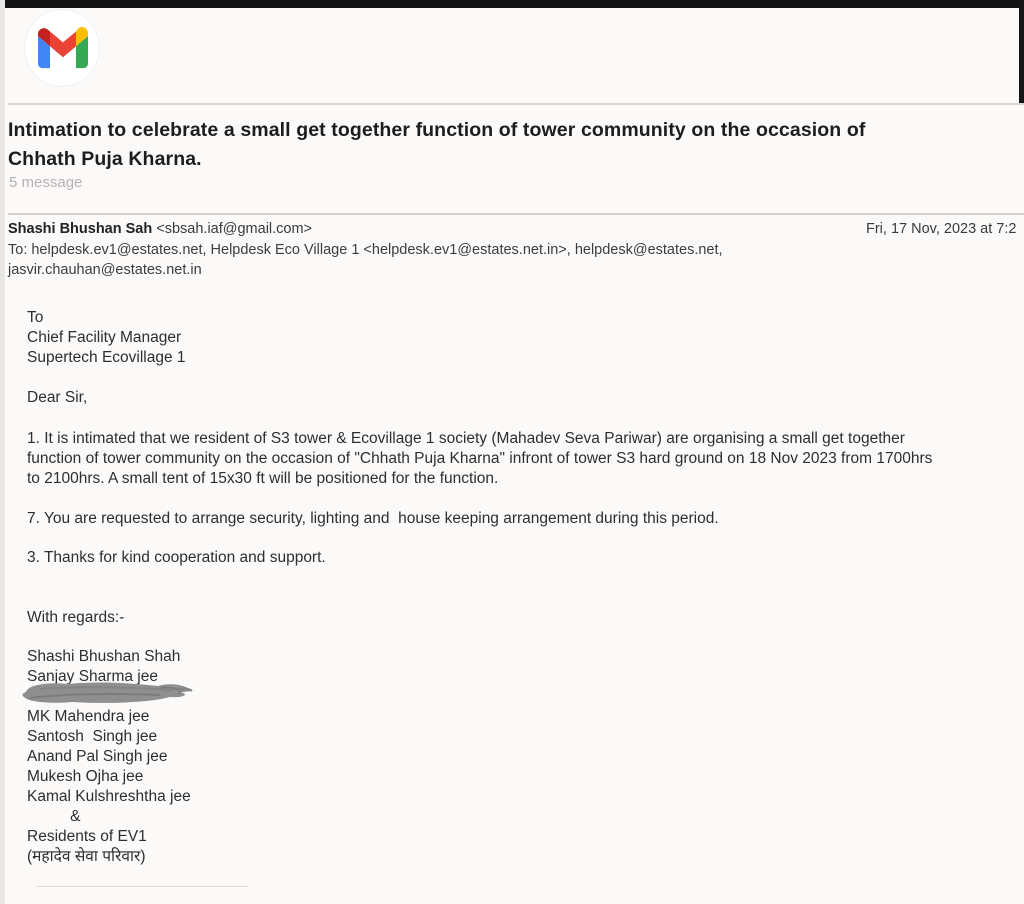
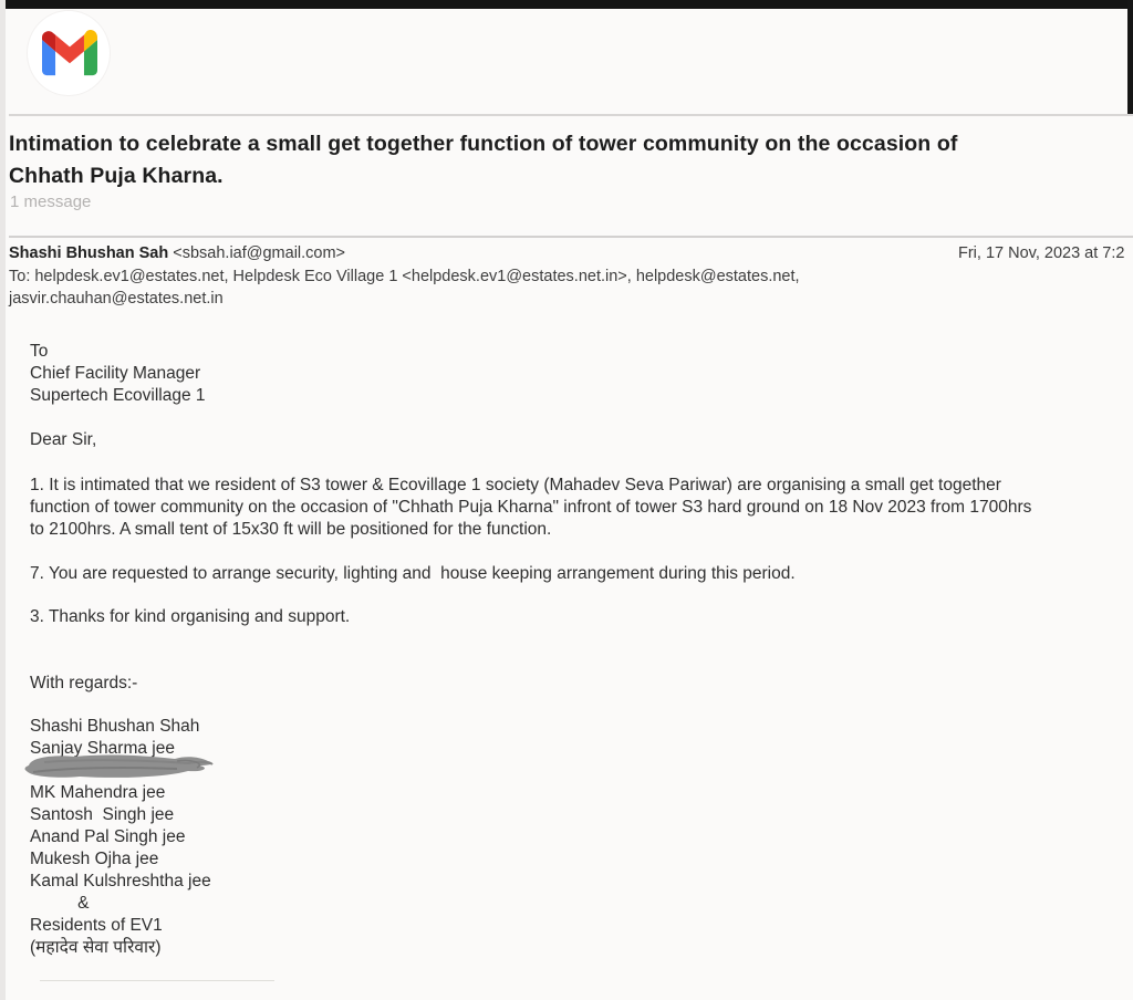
  Intimation to celebrate a small get together function of tower community on the occasion of
  Chhath Puja Kharna.
- 5 message
+ 1 message
  Shashi Bhushan Sah <sbsah.iaf@gmail.com>
  Fri, 17 Nov, 2023 at 7:2
  To: helpdesk.ev1@estates.net, Helpdesk Eco Village 1 <helpdesk.ev1@estates.net.in>, helpdesk@estates.net,
  jasvir.chauhan@estates.net.in
  To
  Chief Facility Manager
  Supertech Ecovillage 1
  Dear Sir,
  1. It is intimated that we resident of S3 tower & Ecovillage 1 society (Mahadev Seva Pariwar) are organising a small get together
  function of tower community on the occasion of "Chhath Puja Kharna" infront of tower S3 hard ground on 18 Nov 2023 from 1700hrs
  to 2100hrs. A small tent of 15x30 ft will be positioned for the function.
  7. You are requested to arrange security, lighting and house keeping arrangement during this period.
- 3. Thanks for kind cooperation and support.
+ 3. Thanks for kind organising and support.
  With regards:-
  Shashi Bhushan Shah
  Sanjay Sharma jee
  MK Mahendra jee
  Santosh Singh jee
  Anand Pal Singh jee
  Mukesh Ojha jee
  Kamal Kulshreshtha jee
  &
  Residents of EV1
  (महादेव सेवा परिवार)
